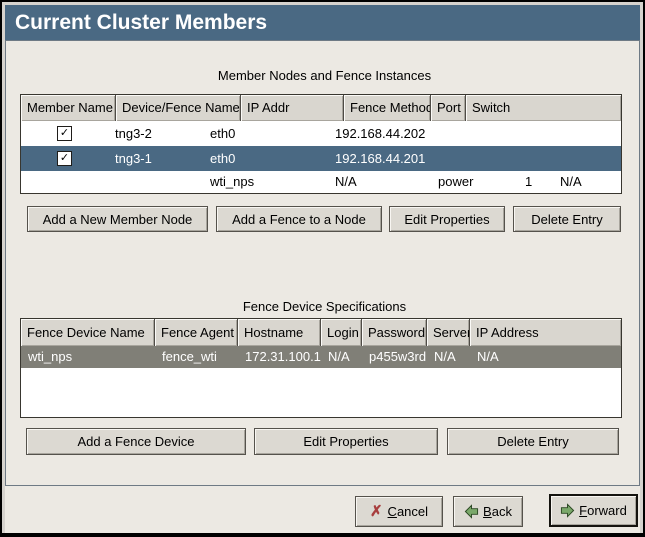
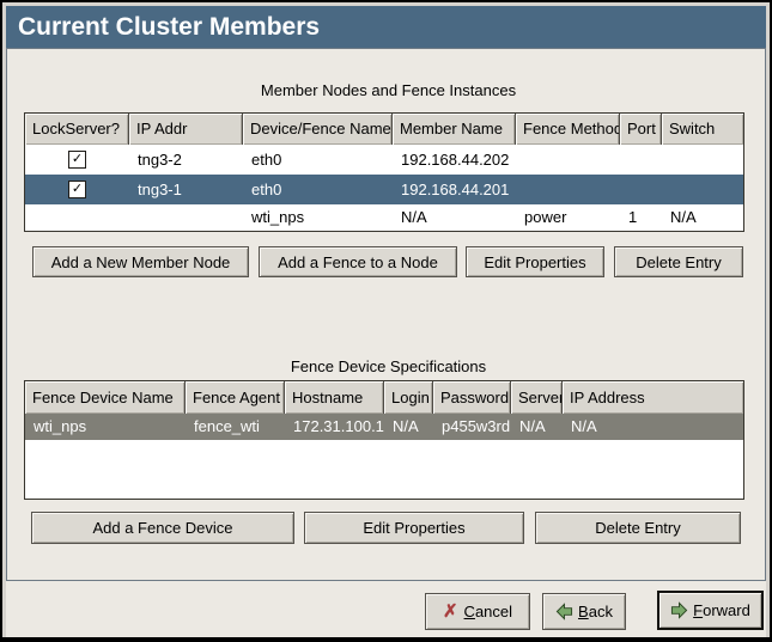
  Current Cluster Members
  Member Nodes and Fence Instances
+ LockServer?
- Member Name
+ IP Addr
  Device/Fence Name
- IP Addr
+ Member Name
  Fence Method
  Port
  Switch
  ✓
  tng3-2
  eth0
  192.168.44.202
  ✓
  tng3-1
  eth0
  192.168.44.201
  wti_nps
  N/A
  power
  1
  N/A
  Add a New Member Node
  Add a Fence to a Node
  Edit Properties
  Delete Entry
  Fence Device Specifications
  Fence Device Name
  Fence Agent
  Hostname
  Login
  Password
  Serve
  IP Address
  wti_nps
  fence_wti
  172.31.100.1
  N/A
  p455w3rd
  N/A
  N/A
  Add a Fence Device
  Edit Properties
  Delete Entry
  ✗
  Cancel
  Back
  Forward
